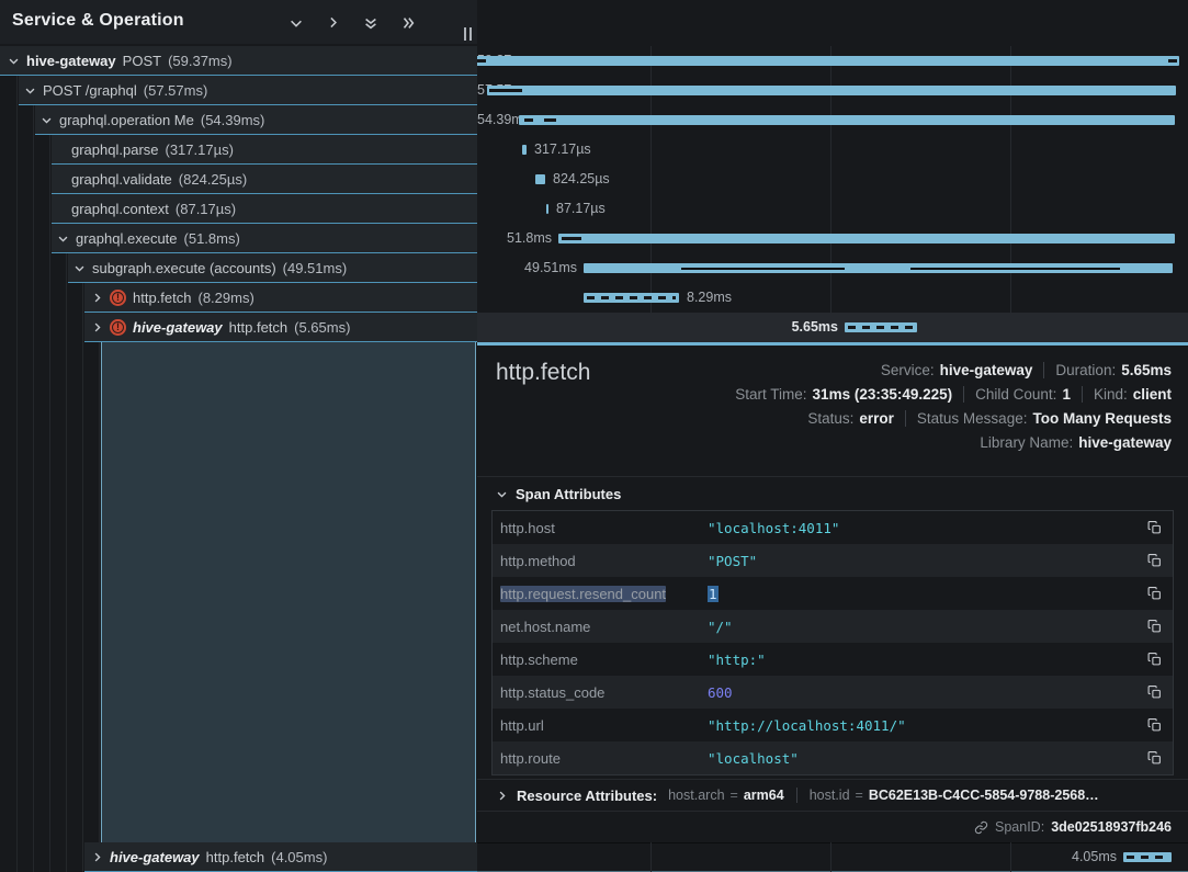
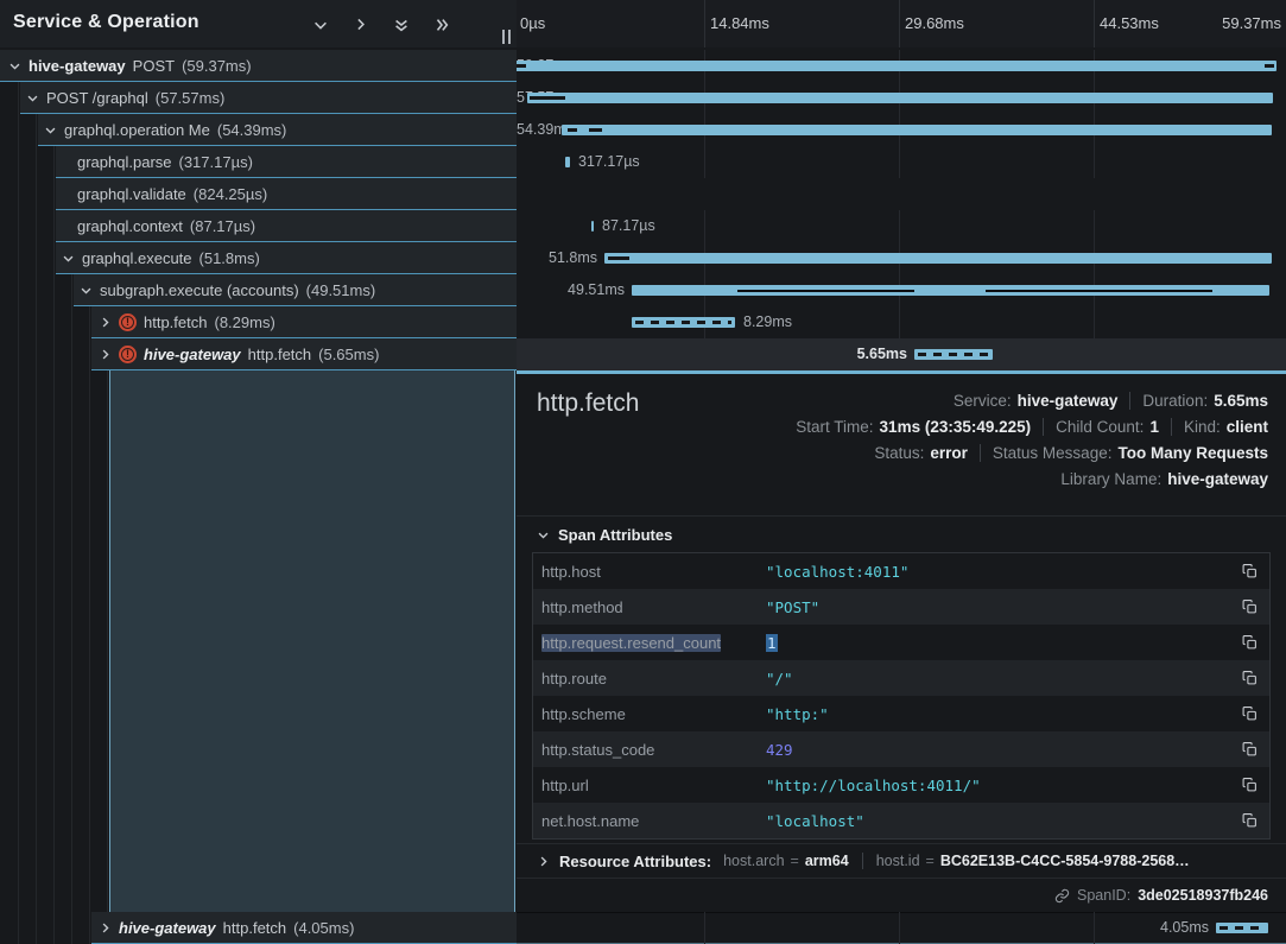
  Service & Operation
  hive-gateway
  POST
  (59.37ms)
  POST /graphql
  (57.57ms)
  graphql.operation Me
  (54.39ms)
  graphql.parse
  (317.17µs)
  graphql.validate
  (824.25µs)
  graphql.context
  (87.17µs)
  graphql.execute
  (51.8ms)
  subgraph.execute (accounts)
  (49.51ms)
  !
  http.fetch
  (8.29ms)
  !
  hive-gateway
  http.fetch
  (5.65ms)
  hive-gateway
  http.fetch
  (4.05ms)
+ 0µs
+ 14.84ms
+ 29.68ms
+ 44.53ms
+ 59.37ms
  54.39m
  317.17µs
- 824.25µs
  87.17µs
  51.8ms
  49.51ms
  8.29ms
  5.65ms
  http.fetch
  Service:
  hive-gateway
  Duration:
  5.65ms
  Start Time:
  31ms (23:35:49.225)
  Child Count:
  1
  Kind:
  client
  Status:
  error
  Status Message:
  Too Many Requests
  Library Name:
  hive-gateway
  Span Attributes
  http.host
  "localhost:4011"
  http.method
  "POST"
  http.request.resend_count
  1
- net.host.name
+ http.route
  "/"
  http.scheme
  "http:"
  http.status_code
- 600
+ 429
  http.url
  "http://localhost:4011/"
- http.route
+ net.host.name
  "localhost"
  Resource Attributes:
  host.arch
  =
  arm64
  host.id
  =
  BC62E13B-C4CC-5854-9788-2568…
  SpanID:
  3de02518937fb246
  4.05ms
